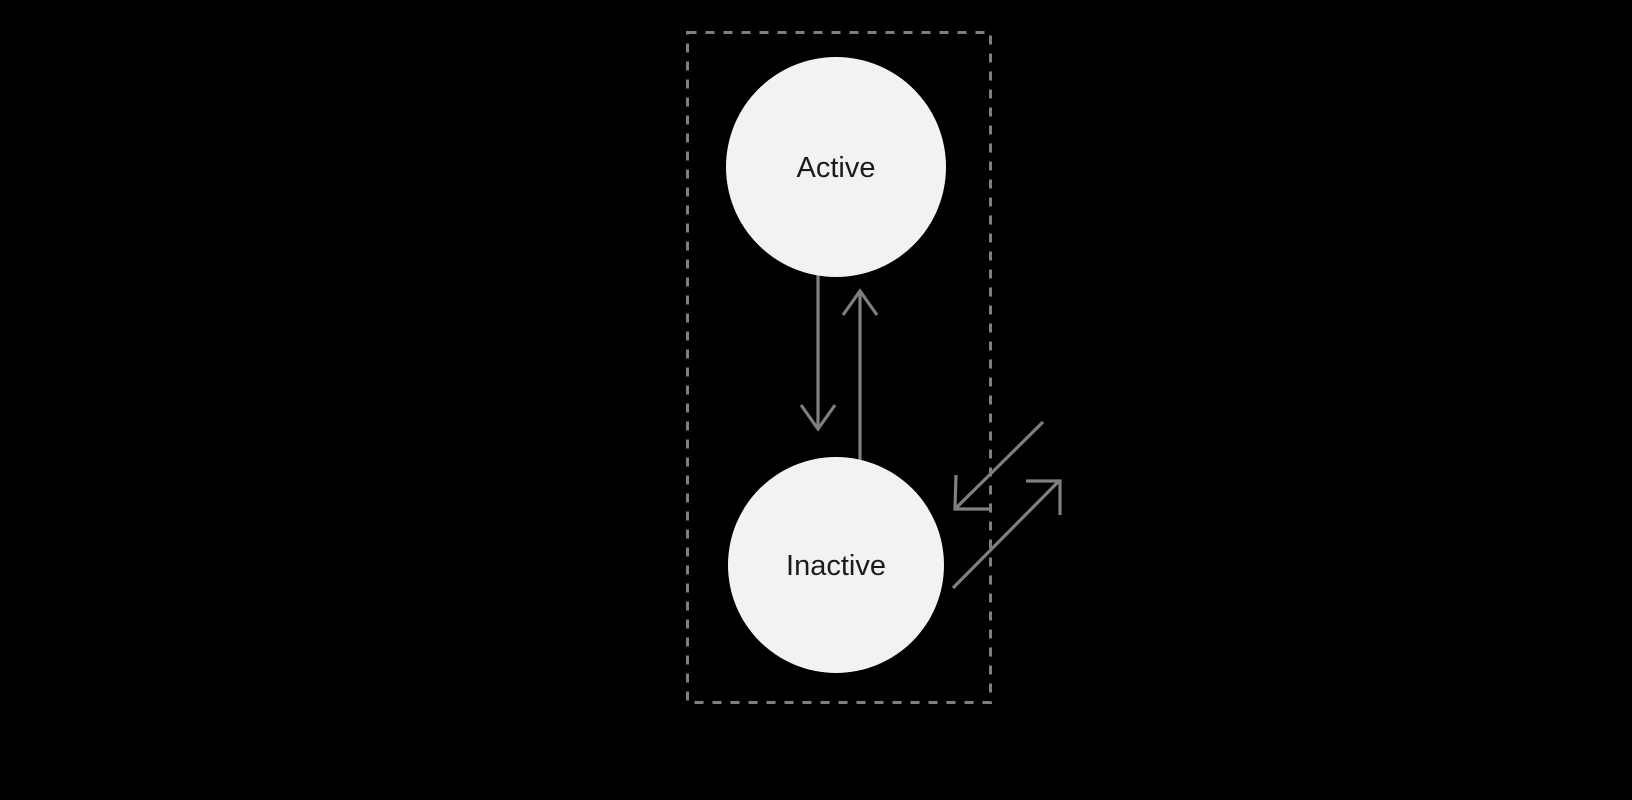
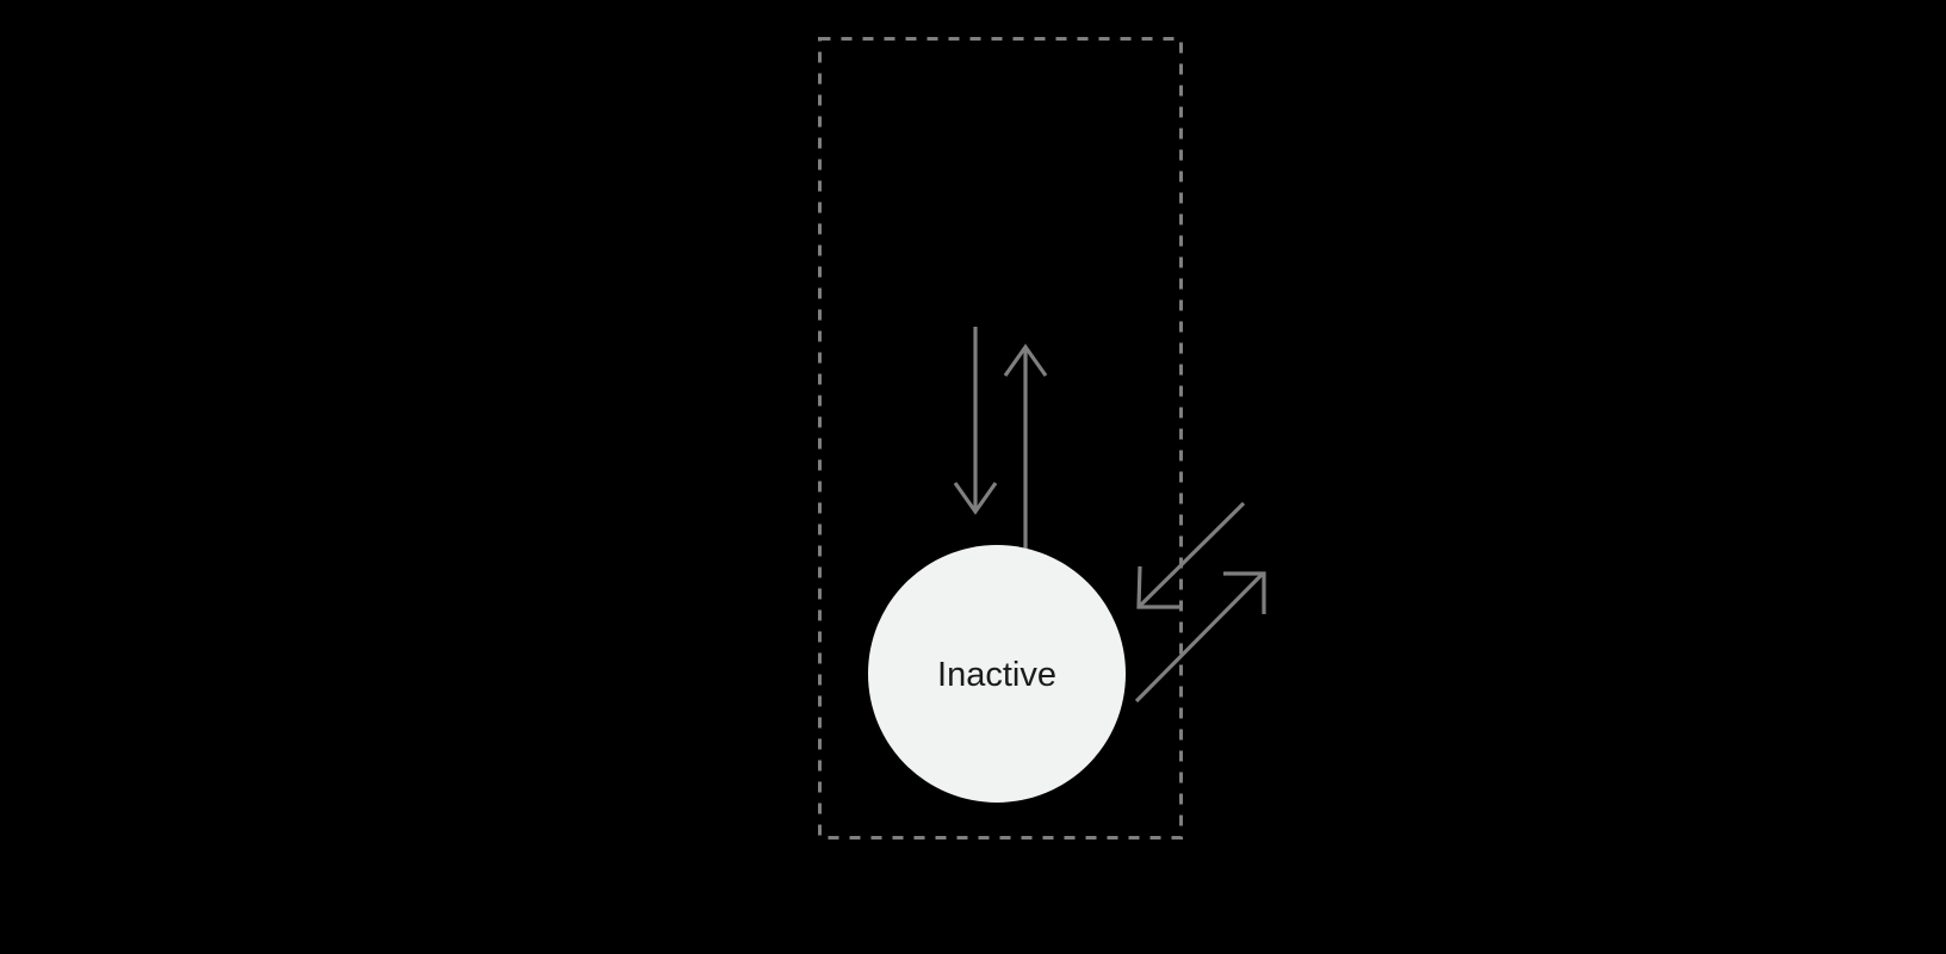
- Active
  Inactive
